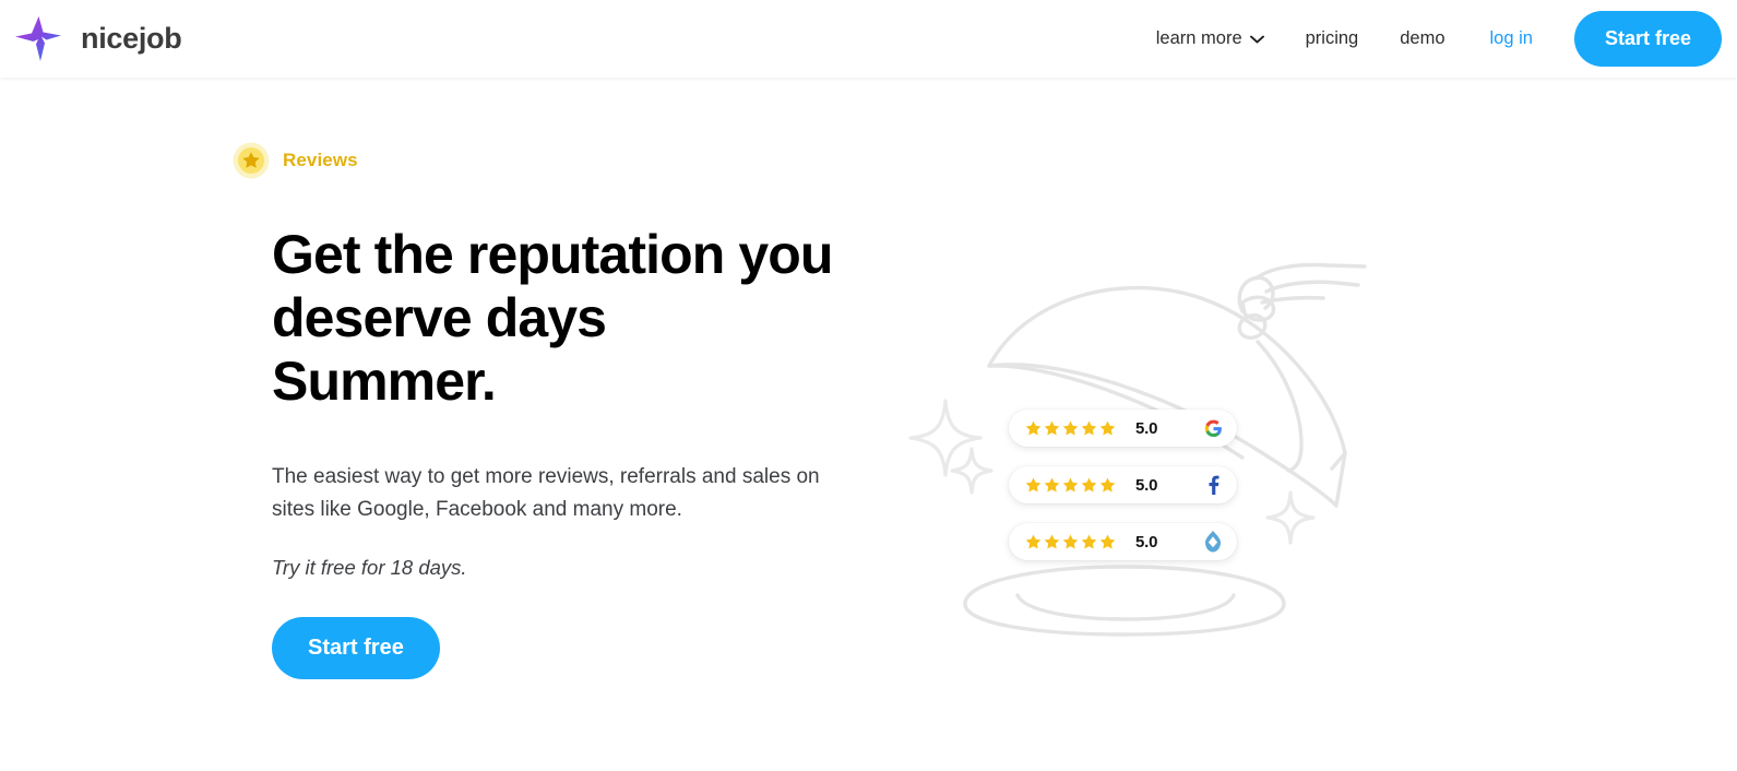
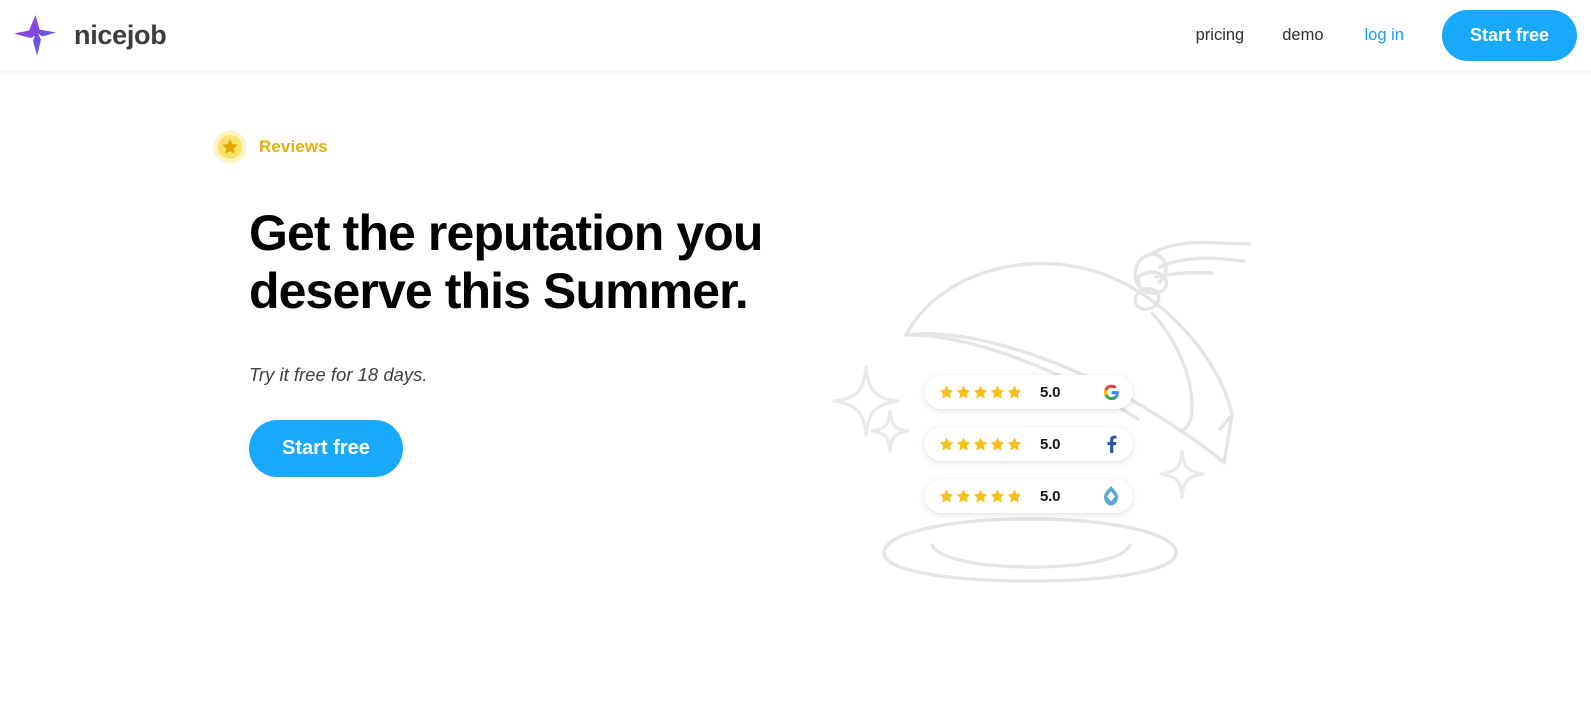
  nicejob
- learn more
  pricing
  demo
  log in
  Start free
  Reviews
- Get the reputation you deserve days Summer.
+ Get the reputation you deserve this Summer.
- The easiest way to get more reviews, referrals and sales on sites like Google, Facebook and many more.
  Try it free for 18 days.
  Start free
  5.0
  5.0
  5.0
